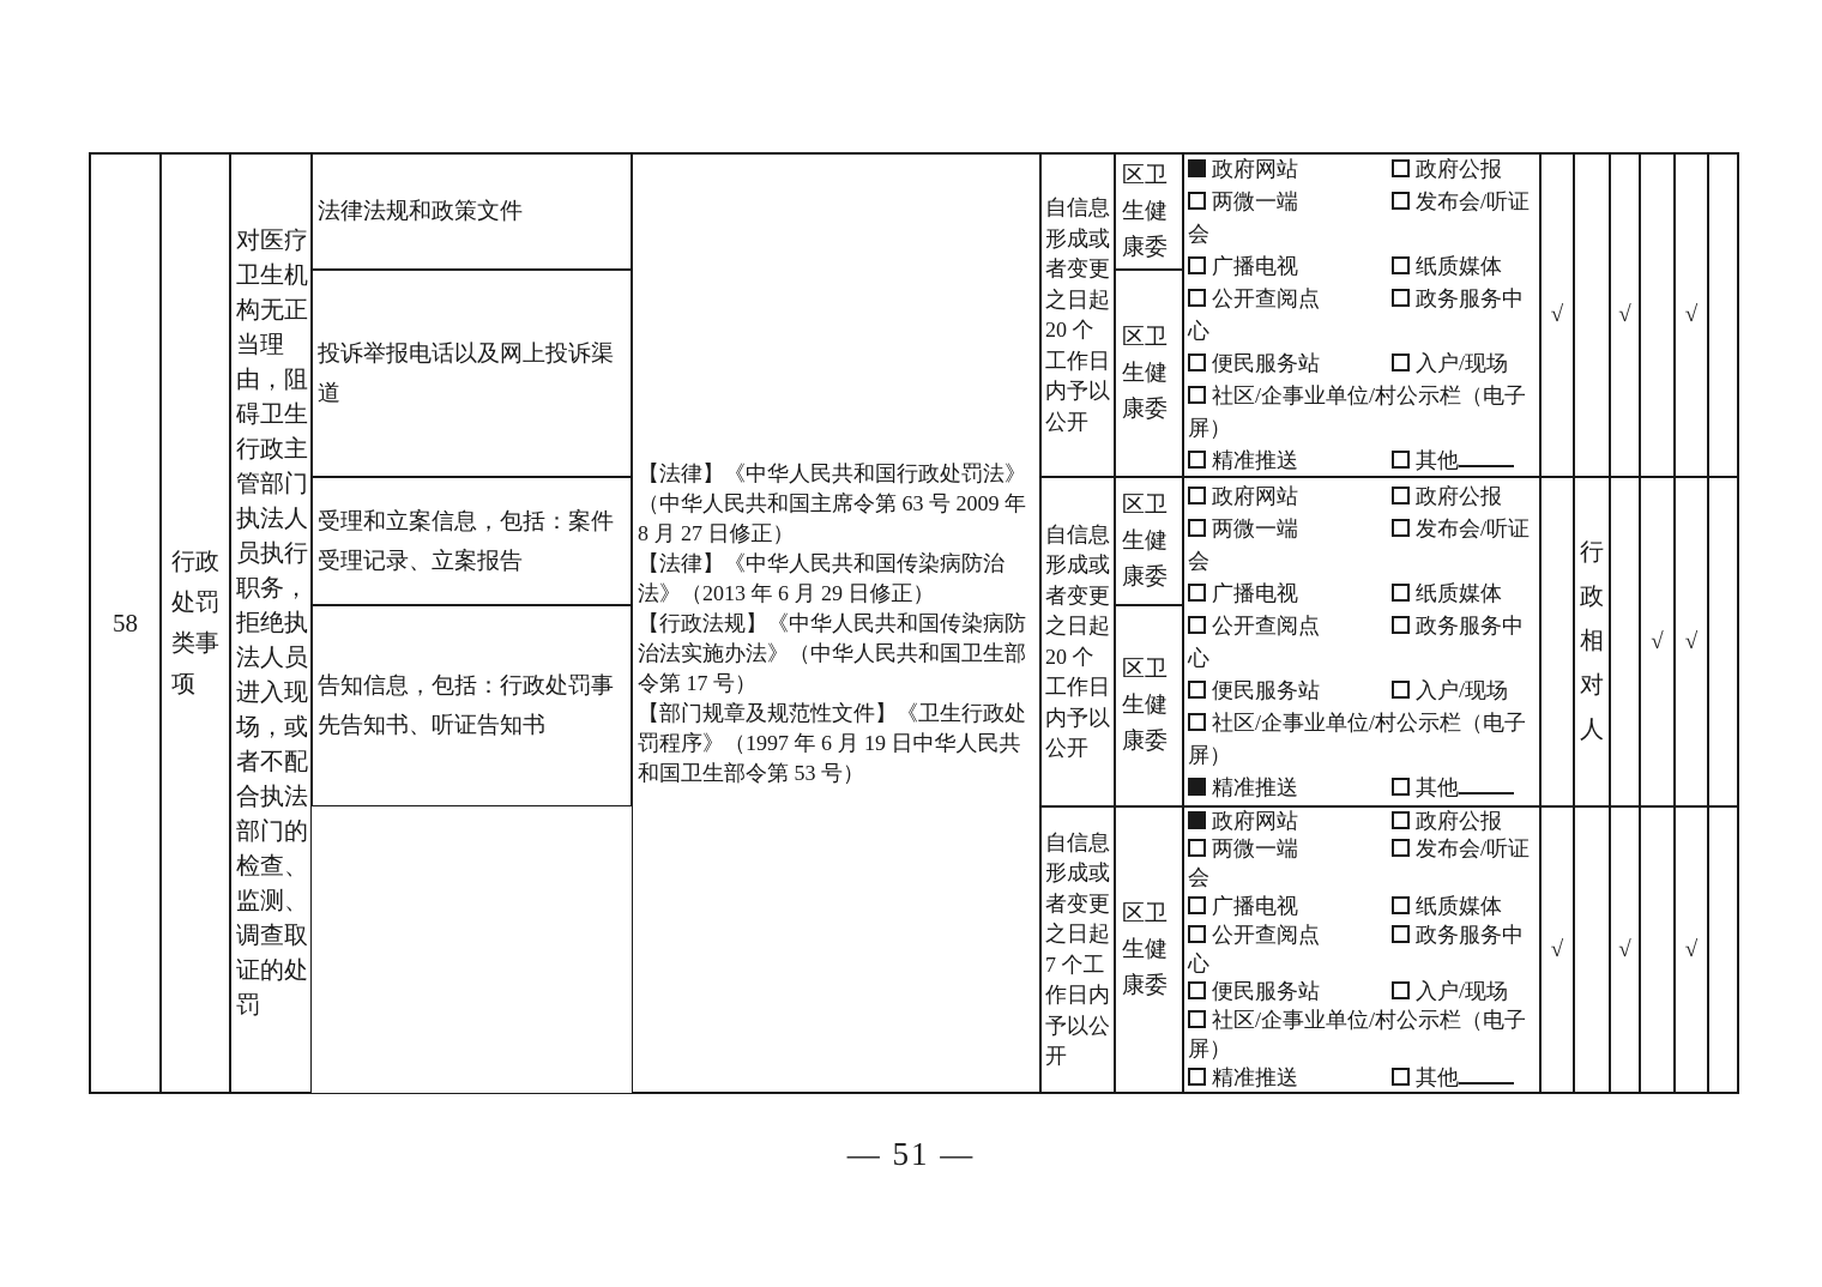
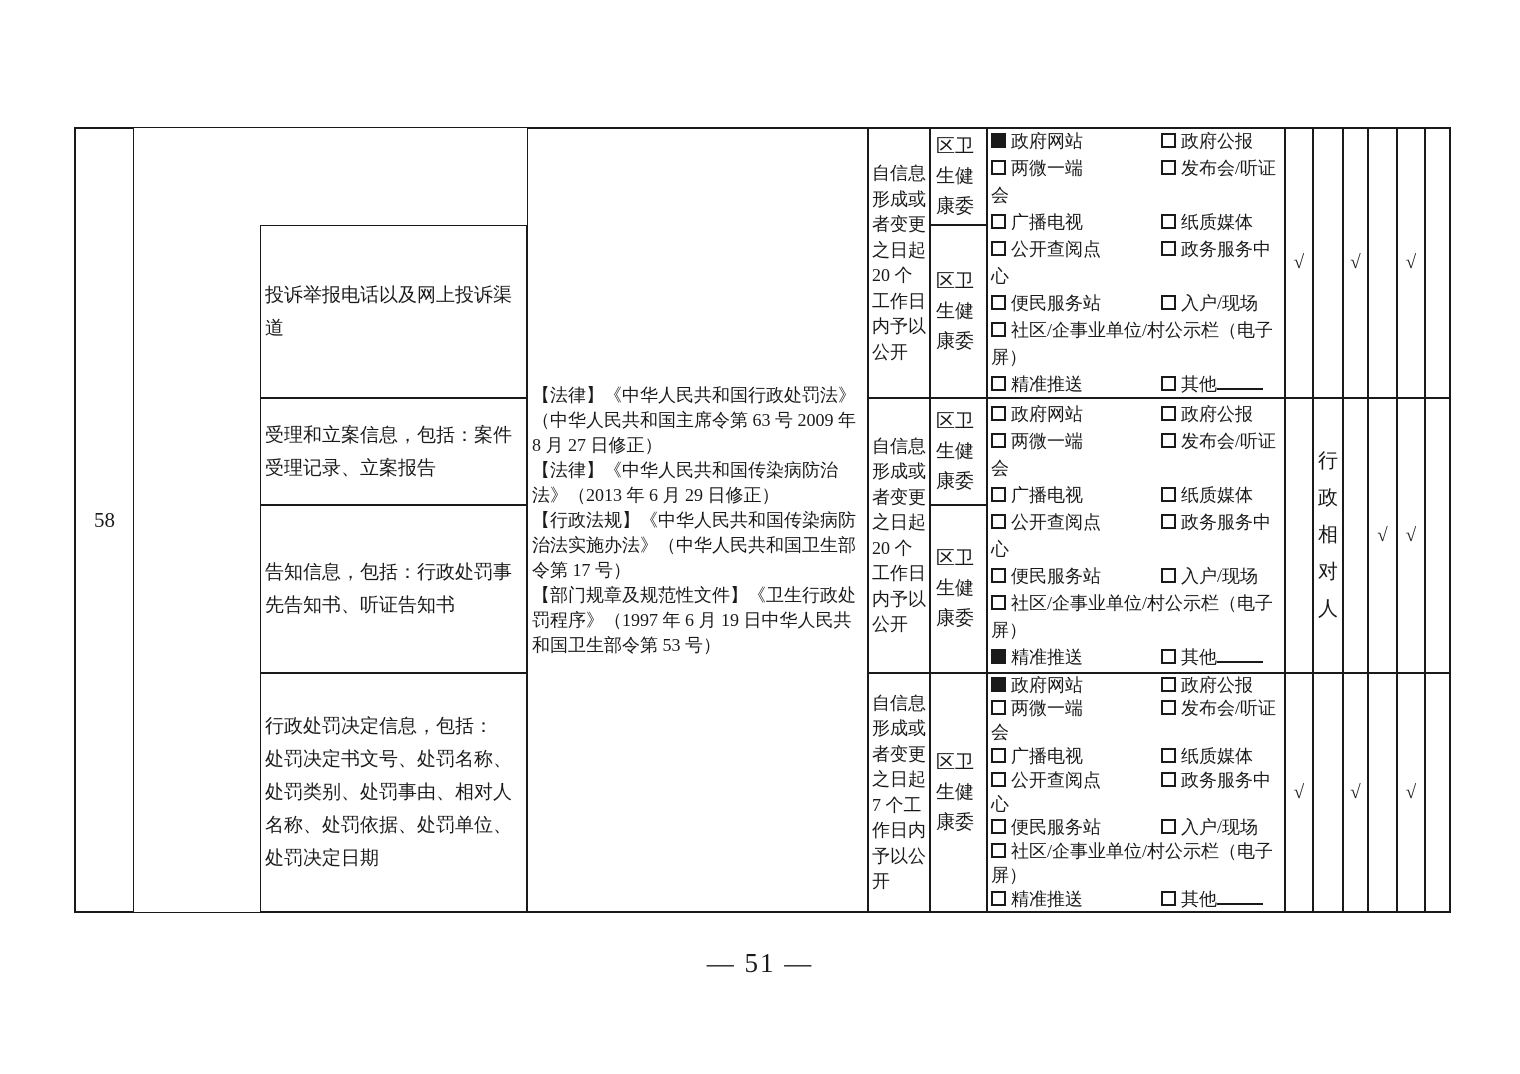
  58
- 行政处罚类事项
- 对医疗卫生机构无正当理由，阻碍卫生行政主管部门执法人员执行职务，拒绝执法人员进入现场，或者不配合执法部门的检查、监测、调查取证的处罚
- 法律法规和政策文件
  投诉举报电话以及网上投诉渠道
  受理和立案信息，包括：案件受理记录、立案报告
  告知信息，包括：行政处罚事先告知书、听证告知书
+ 行政处罚决定信息，包括：
+ 处罚决定书文号、处罚名称、处罚类别、处罚事由、相对人名称、处罚依据、处罚单位、处罚决定日期
  【法律】《中华人民共和国行政处罚法》（中华人民共和国主席令第 63 号 2009 年 8 月 27 日修正）
  【法律】《中华人民共和国传染病防治法》（2013 年 6 月 29 日修正）
  【行政法规】《中华人民共和国传染病防治法实施办法》（中华人民共和国卫生部令第 17 号）
  【部门规章及规范性文件】《卫生行政处罚程序》（1997 年 6 月 19 日中华人民共和国卫生部令第 53 号）
  自信息形成或者变更之日起 20 个工作日内予以公开
  自信息形成或者变更之日起 20 个工作日内予以公开
  自信息形成或者变更之日起 7 个工作日内予以公开
  区卫生健康委
  区卫生健康委
  区卫生健康委
  区卫生健康委
  区卫生健康委
  政府网站
  政府公报
  两微一端
  发布会/听证
  会
  广播电视
  纸质媒体
  公开查阅点
  政务服务中
  心
  便民服务站
  入户/现场
  社区/企事业单位/村公示栏（电子
  屏）
  精准推送
  其他
  政府网站
  政府公报
  两微一端
  发布会/听证
  会
  广播电视
  纸质媒体
  公开查阅点
  政务服务中
  心
  便民服务站
  入户/现场
  社区/企事业单位/村公示栏（电子
  屏）
  精准推送
  其他
  政府网站
  政府公报
  两微一端
  发布会/听证
  会
  广播电视
  纸质媒体
  公开查阅点
  政务服务中
  心
  便民服务站
  入户/现场
  社区/企事业单位/村公示栏（电子
  屏）
  精准推送
  其他
  √
  √
  √
  行政相对人
  √
  √
  √
  √
  √
  — 51 —
